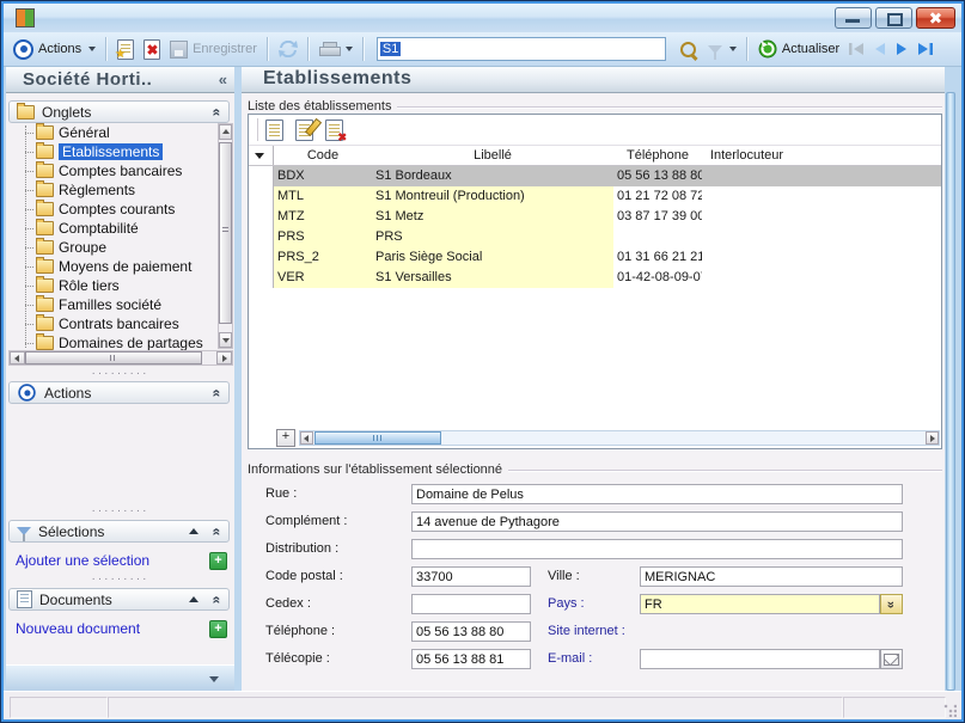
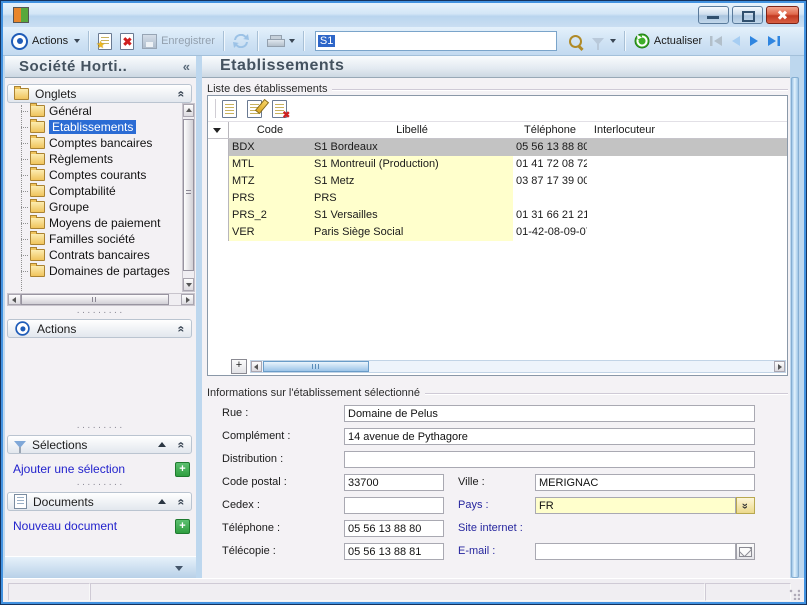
  Actions
  ★
  Enregistrer
  S1
  Actualiser
  Société Horti..
  «
  Onglets
  Général
  Etablissements
  Comptes bancaires
  Règlements
  Comptes courants
  Comptabilité
  Groupe
  Moyens de paiement
- Rôle tiers
  Familles société
  Contrats bancaires
  Domaines de partages
  ·········
  Actions
  ·········
  Sélections
  Ajouter une sélection
  +
  ·········
  Documents
  Nouveau document
  +
  Etablissements
  Liste des établissements
  Code
  Libellé
  Téléphone
  Interlocuteur
  BDX
  S1 Bordeaux
  05 56 13 88 8
  MTL
  S1 Montreuil (Production)
- 01 21 72 08 72
+ 01 41 72 08 72
  MTZ
  S1 Metz
  03 87 17 39 00
  PRS
  PRS
  PRS_2
- Paris Siège Social
+ S1 Versailles
  01 31 66 21 21
  VER
- S1 Versailles
+ Paris Siège Social
  01-42-08-09-0
  +
  Informations sur l'établissement sélectionné
  Rue :
  Domaine de Pelus
  Complément :
  14 avenue de Pythagore
  Distribution :
  Code postal :
  33700
  Ville :
  MERIGNAC
  Cedex :
  Pays :
  FR
  Téléphone :
  05 56 13 88 80
  Site internet :
  Télécopie :
  05 56 13 88 81
  E-mail :
